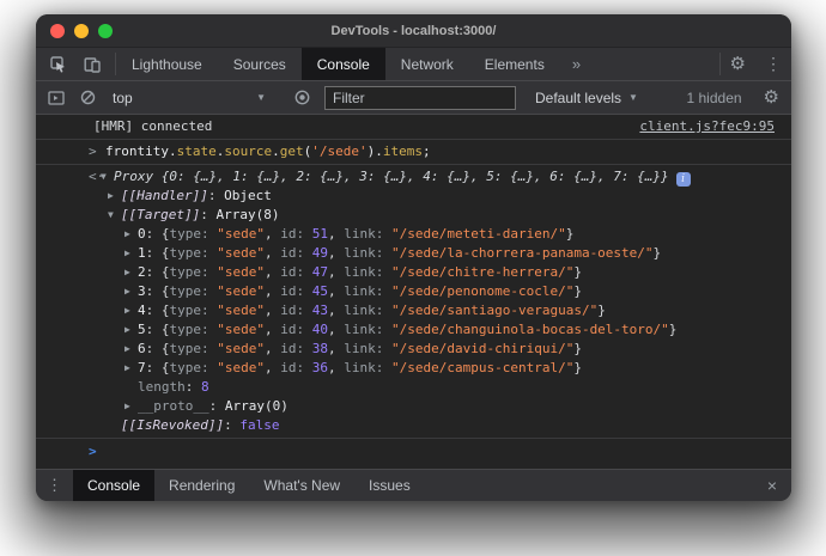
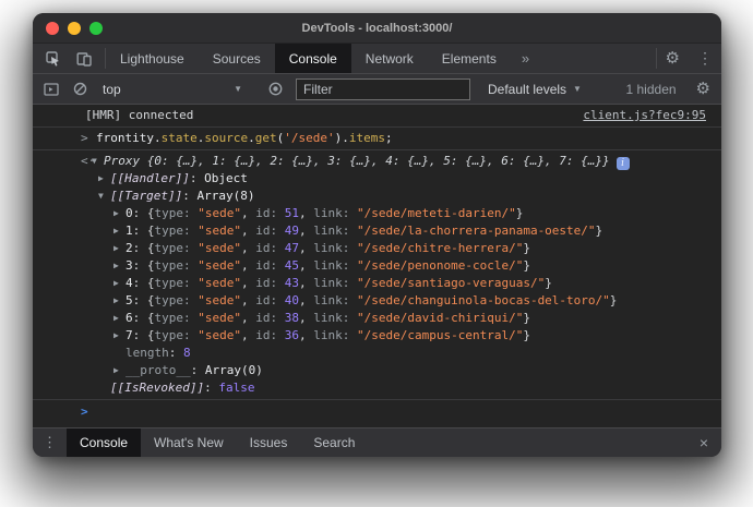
  DevTools - localhost:3000/
  Lighthouse
  Sources
  Console
  Network
  Elements
  »
  ⚙
  ⋮
  top
  ▼
  Filter
  Default levels
  ▼
  1 hidden
  ⚙
  [HMR] connected
  client.js?fec9:95
  >
  frontity.state.source.get('/sede').items;
  <·
  ▼ Proxy {0: {…}, 1: {…}, 2: {…}, 3: {…}, 4: {…}, 5: {…}, 6: {…}, 7: {…}} i
  ▶ [[Handler]]: Object
  ▼ [[Target]]: Array(8)
  ▶ 0: {type: "sede", id: 51, link: "/sede/meteti-darien/"}
  ▶ 1: {type: "sede", id: 49, link: "/sede/la-chorrera-panama-oeste/"}
  ▶ 2: {type: "sede", id: 47, link: "/sede/chitre-herrera/"}
  ▶ 3: {type: "sede", id: 45, link: "/sede/penonome-cocle/"}
  ▶ 4: {type: "sede", id: 43, link: "/sede/santiago-veraguas/"}
  ▶ 5: {type: "sede", id: 40, link: "/sede/changuinola-bocas-del-toro/"}
  ▶ 6: {type: "sede", id: 38, link: "/sede/david-chiriqui/"}
  ▶ 7: {type: "sede", id: 36, link: "/sede/campus-central/"}
  length: 8
  ▶ __proto__: Array(0)
  [[IsRevoked]]: false
  >
  ⋮
  Console
- Rendering
  What's New
  Issues
+ Search
  ×
